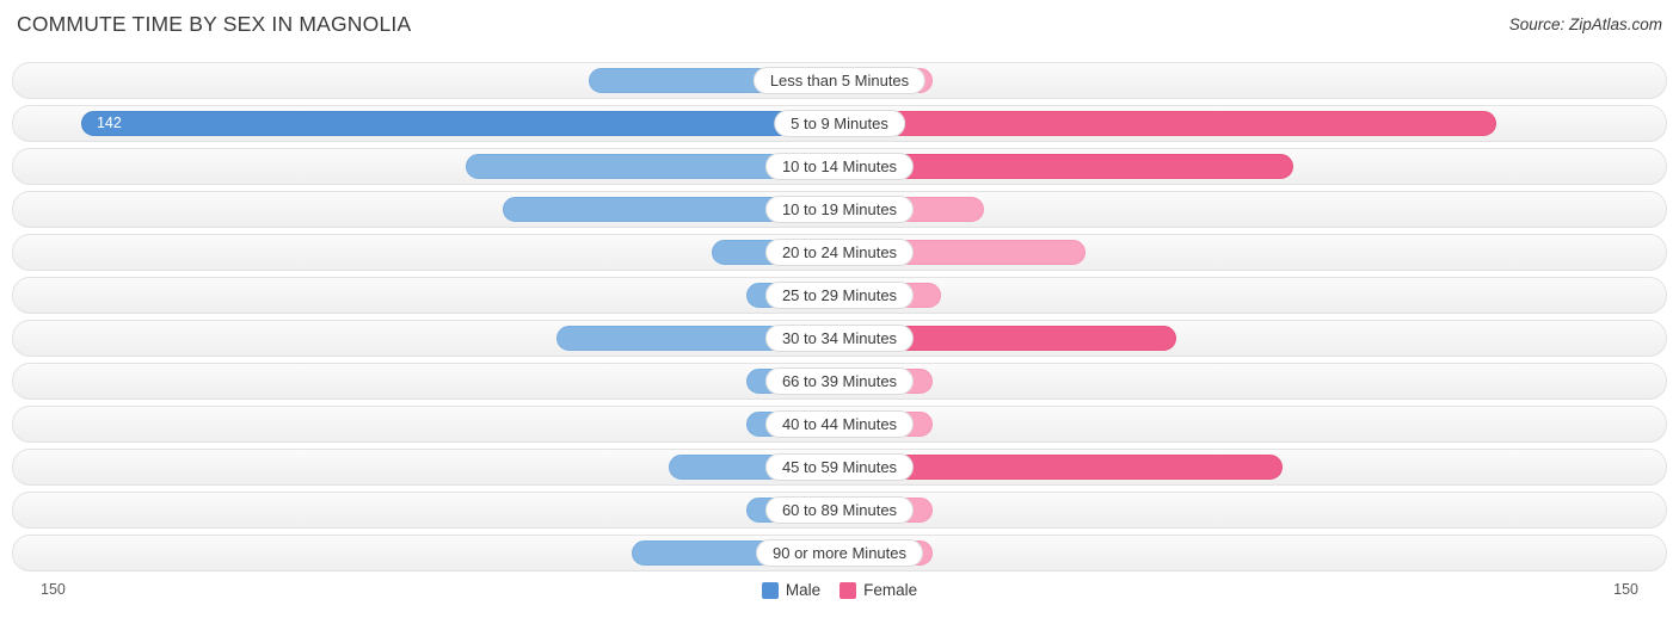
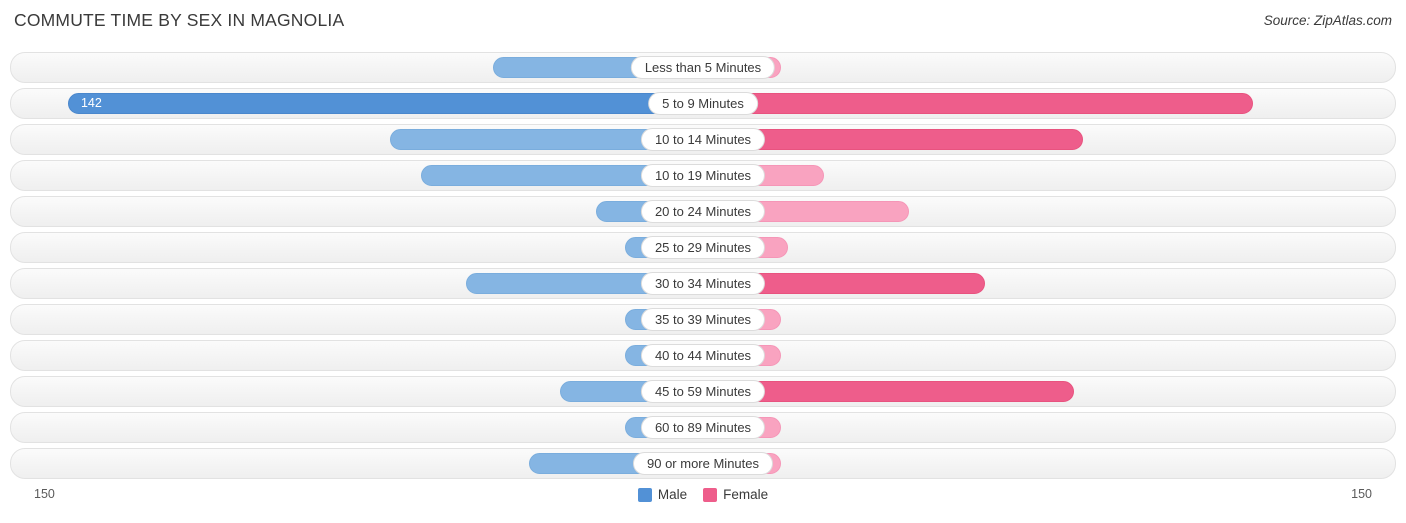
  COMMUTE TIME BY SEX IN MAGNOLIA
  Source: ZipAtlas.com
  Less than 5 Minutes
  142
  5 to 9 Minutes
  10 to 14 Minutes
  10 to 19 Minutes
  20 to 24 Minutes
  25 to 29 Minutes
  30 to 34 Minutes
- 66 to 39 Minutes
+ 35 to 39 Minutes
  40 to 44 Minutes
  45 to 59 Minutes
  60 to 89 Minutes
  90 or more Minutes
  150
  150
  Male
  Female
